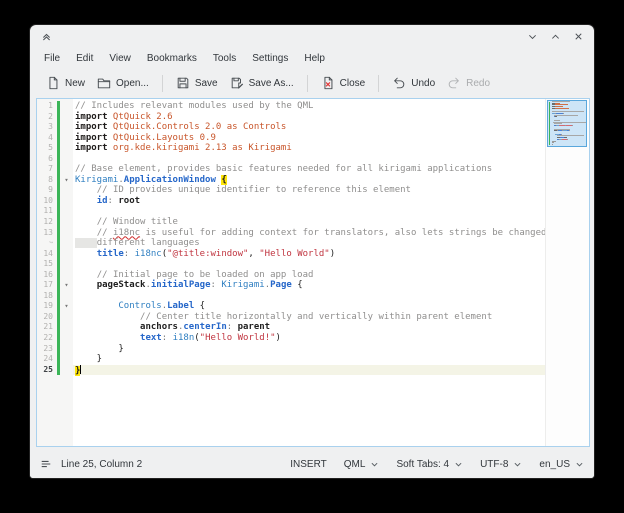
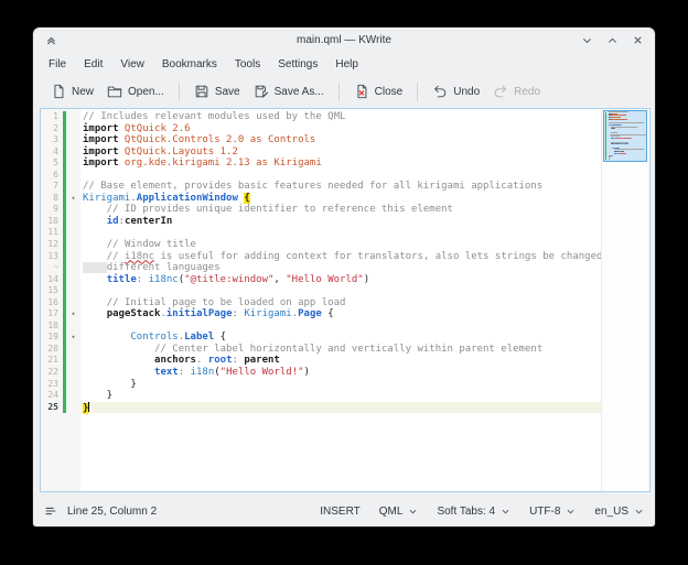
+ main.qml — KWrite
  File
  Edit
  View
  Bookmarks
  Tools
  Settings
  Help
  New
  Open...
  Save
  Save As...
  Close
  Undo
  Redo
  1
  // Includes relevant modules used by the QML
  2
  import QtQuick 2.6
  3
  import QtQuick.Controls 2.0 as Controls
  4
- import QtQuick.Layouts 0.9
+ import QtQuick.Layouts 1.2
  5
  import org.kde.kirigami 2.13 as Kirigami
  6
  7
  // Base element, provides basic features needed for all kirigami applications
  8
  ▾
  Kirigami.ApplicationWindow {
  9
  // ID provides unique identifier to reference this element
  10
- id: root
+ id:centerIn
  11
  12
  // Window title
  13
  // i18nc is useful for adding context for translators, also lets strings be changed
  different languages
  14
  title: i18nc("@title:window", "Hello World")
  15
  16
  // Initial page to be loaded on app load
  17
  ▾
  pageStack.initialPage: Kirigami.Page {
  18
  19
  ▾
  Controls.Label {
  20
- // Center title horizontally and vertically within parent element
+ // Center label horizontally and vertically within parent element
  21
- anchors.centerIn: parent
+ anchors. root: parent
  22
  text: i18n("Hello World!")
  23
  }
  24
  }
  25
  }
  Line 25, Column 2
  INSERT
  QML
  Soft Tabs: 4
  UTF-8
  en_US
